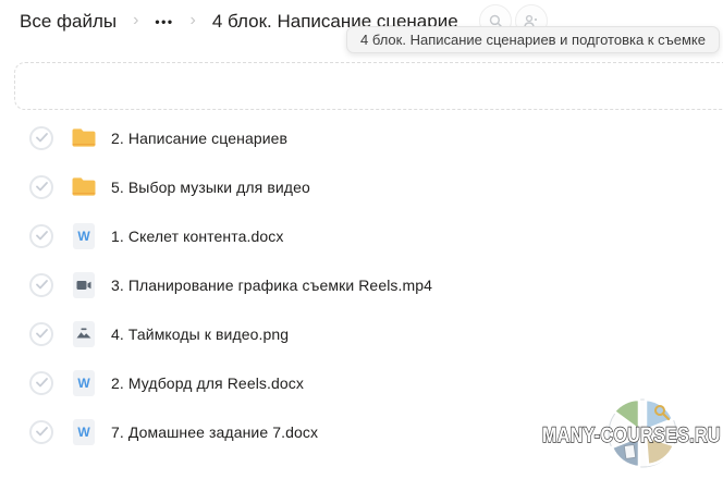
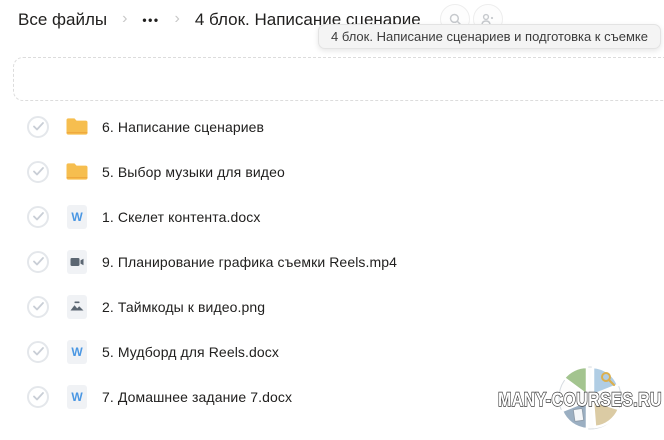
  Все файлы
  ›
  •••
  ›
  4 блок. Написание сценариев и подготовка к съемке
- 2. Написание сценариев
+ 6. Написание сценариев
  5. Выбор музыки для видео
  W
  1. Скелет контента.docx
- 3. Планирование графика съемки Reels.mp4
+ 9. Планирование графика съемки Reels.mp4
- 4. Таймкоды к видео.png
+ 2. Таймкоды к видео.png
  W
- 2. Мудборд для Reels.docx
+ 5. Мудборд для Reels.docx
  W
  7. Домашнее задание 7.docx
  MANY-COURSES.RU
